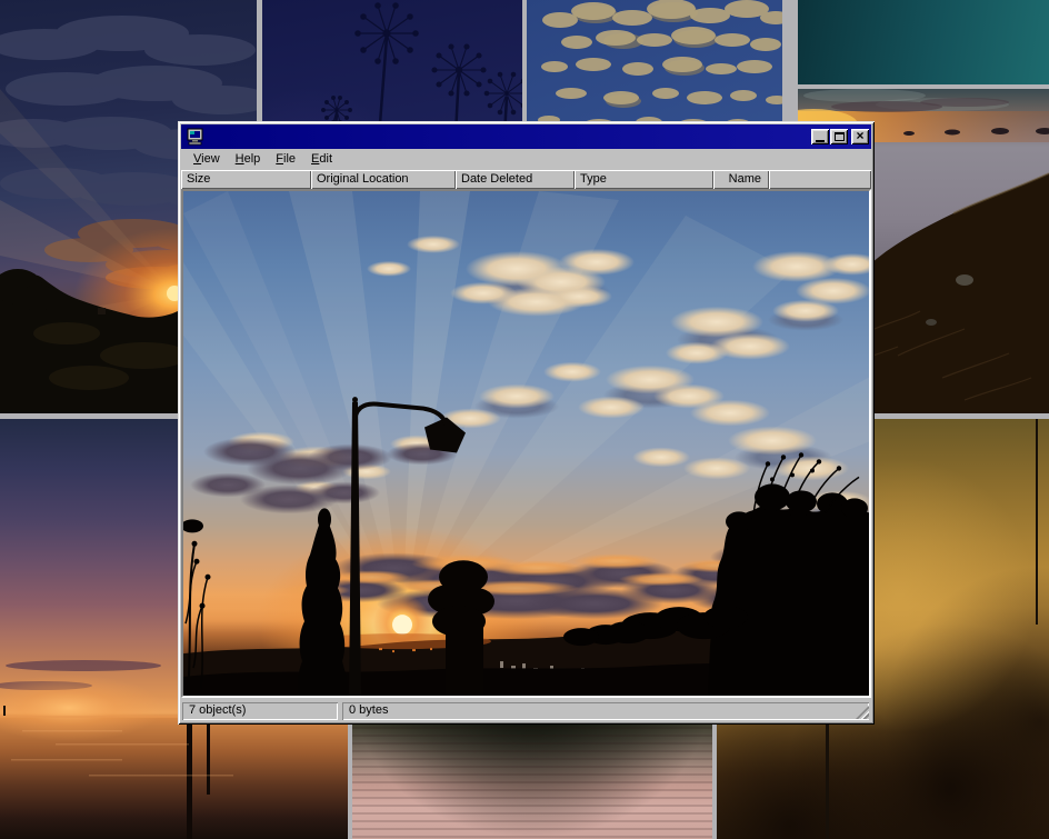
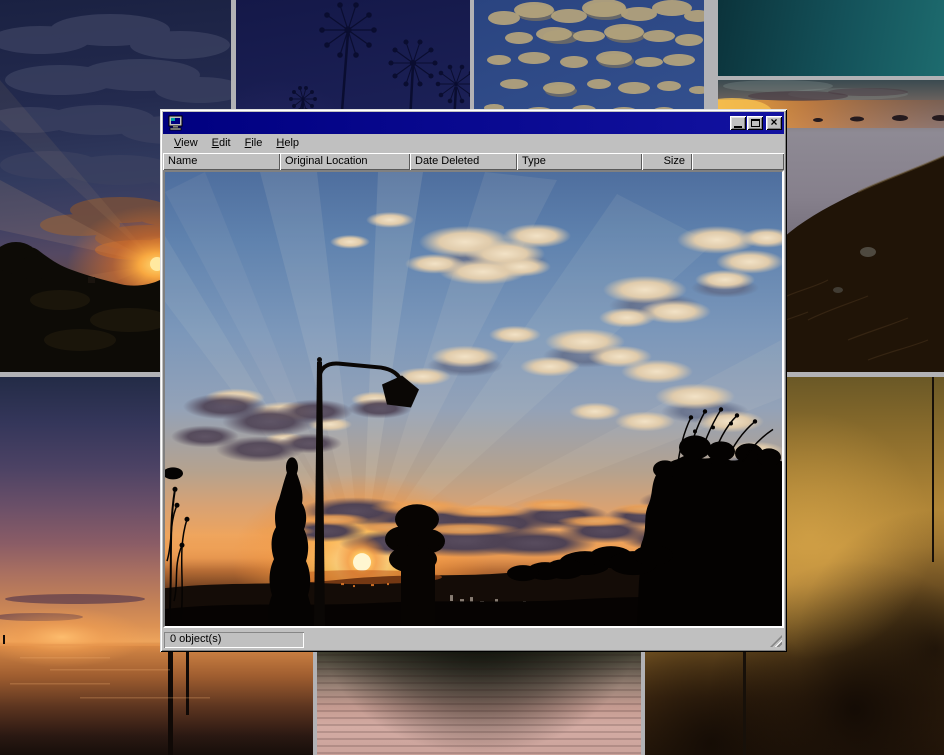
  ×
  View
- Help
+ Edit
  File
- Edit
+ Help
- Size
+ Name
  Original Location
  Date Deleted
  Type
- Name
+ Size
- 7 object(s)
+ 0 object(s)
- 0 bytes
